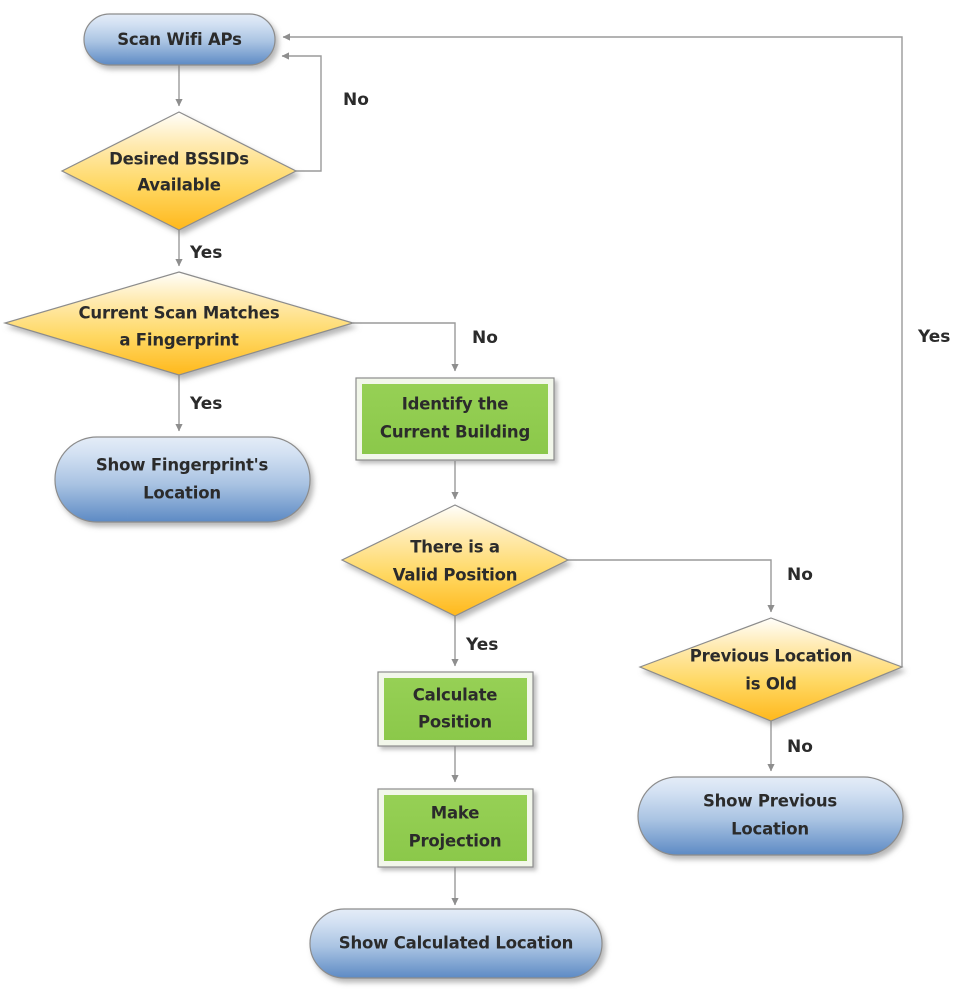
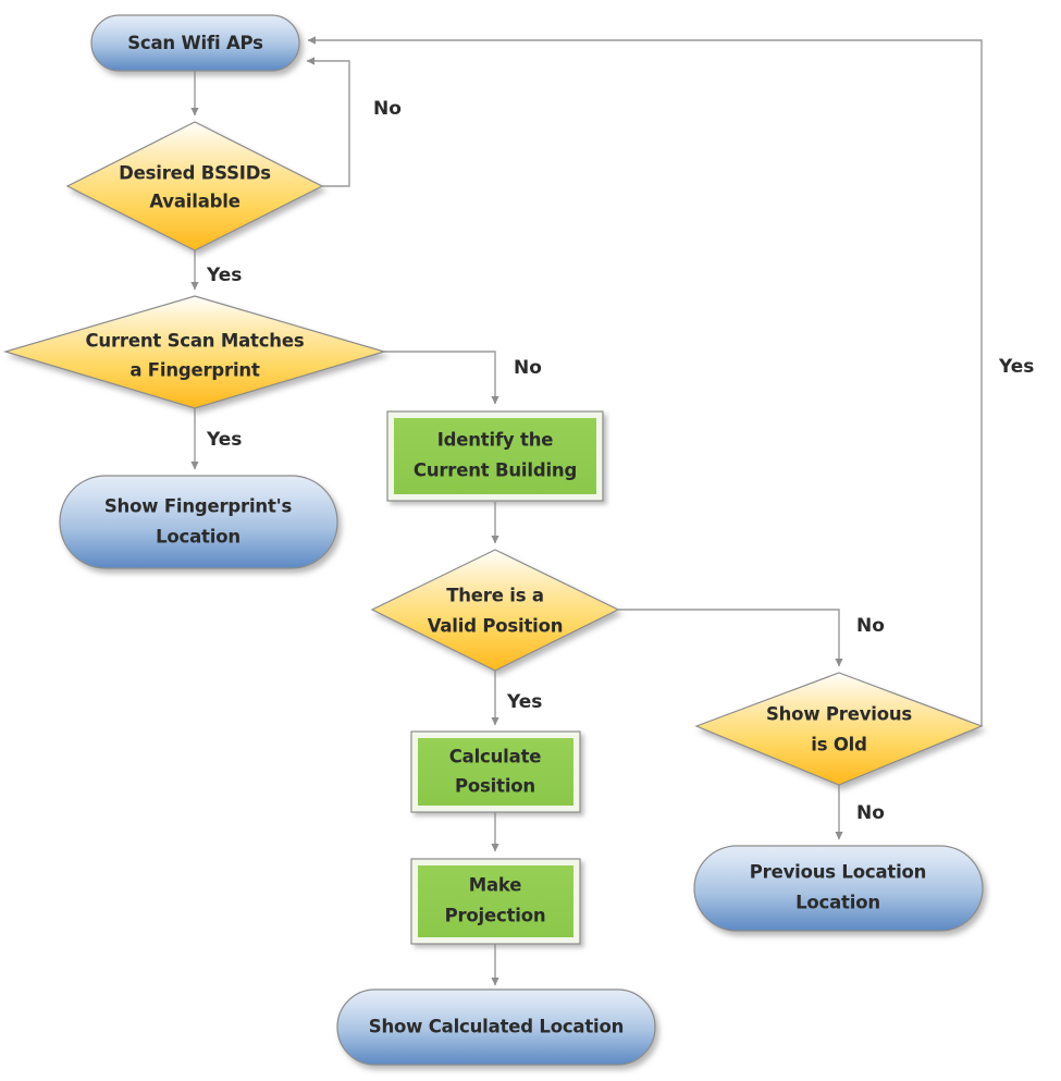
  Scan Wifi APs
  Desired BSSIDs
  Available
  Current Scan Matches
  a Fingerprint
  Show Fingerprint's
  Location
  Identify the
  Current Building
  There is a
  Valid Position
- Previous Location
+ Show Previous
  is Old
  Calculate
  Position
  Make
  Projection
- Show Previous
+ Previous Location
  Location
  Show Calculated Location
  No
  Yes
  Yes
  No
  Yes
  No
  No
  Yes
